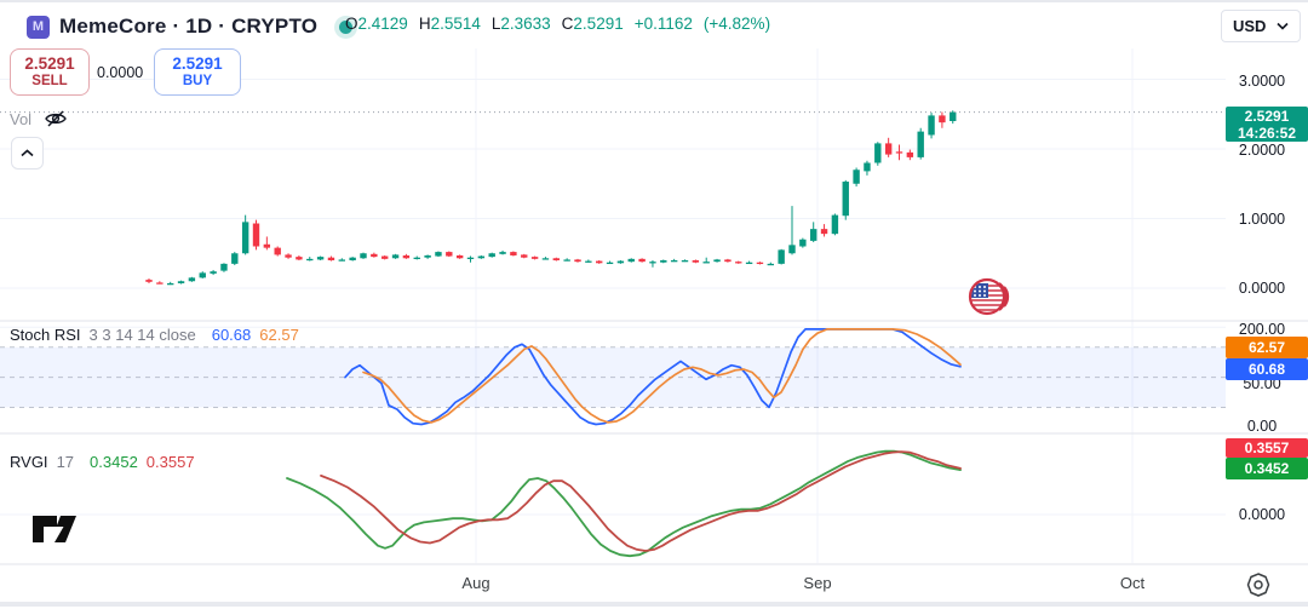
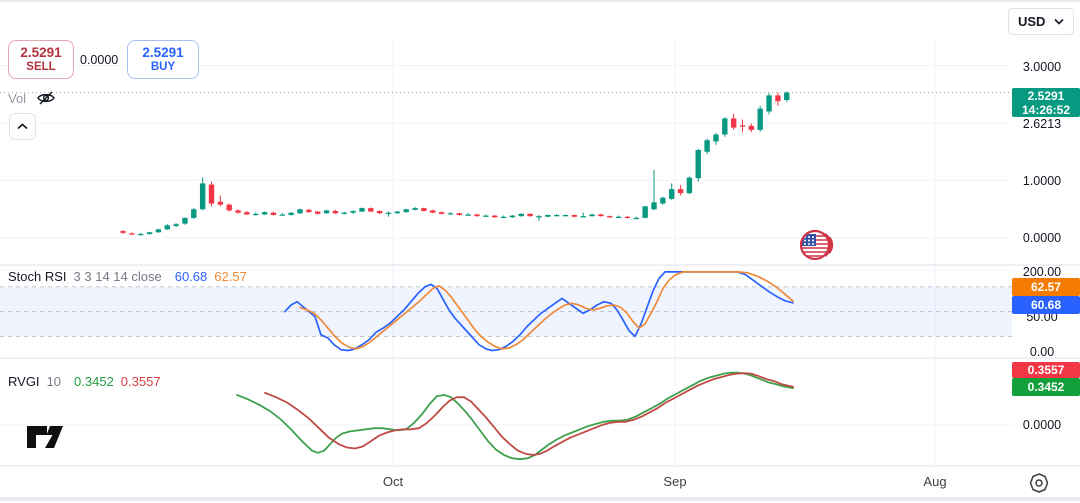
- M
- MemeCore · 1D · CRYPTO
- O2.4129
- H2.5514
- L2.3633
- C2.5291
- +0.1162
- (+4.82%)
  USD
  2.5291
  SELL
  0.0000
  2.5291
  BUY
  Vol
  3.0000
- 2.0000
+ 2.6213
  1.0000
  0.0000
  2.5291
  14:26:52
  Stoch RSI
  3 3 14 14 close
  60.68
  62.57
  200.00
  50.00
  0.00
  62.57
  60.68
  RVGI
- 17
+ 10
  0.3452
  0.3557
  0.3557
  0.3452
  0.0000
- Aug
+ Oct
  Sep
- Oct
+ Aug
